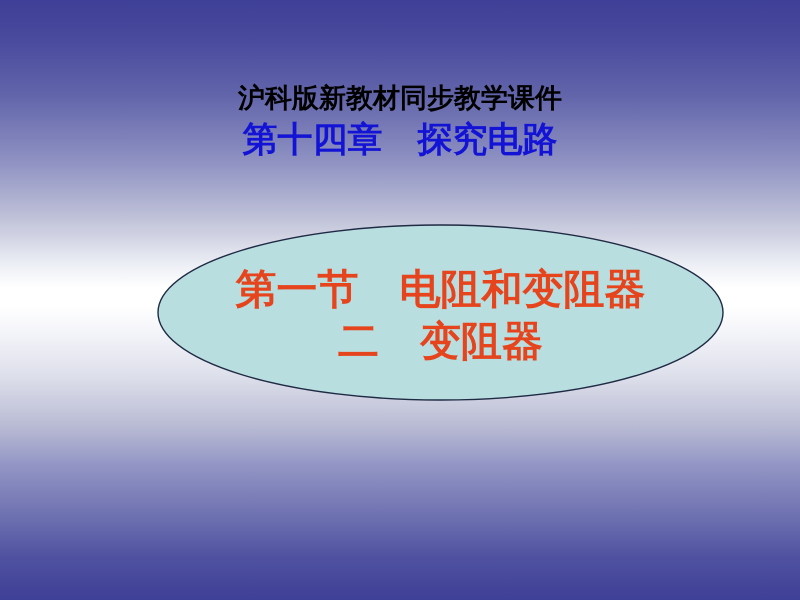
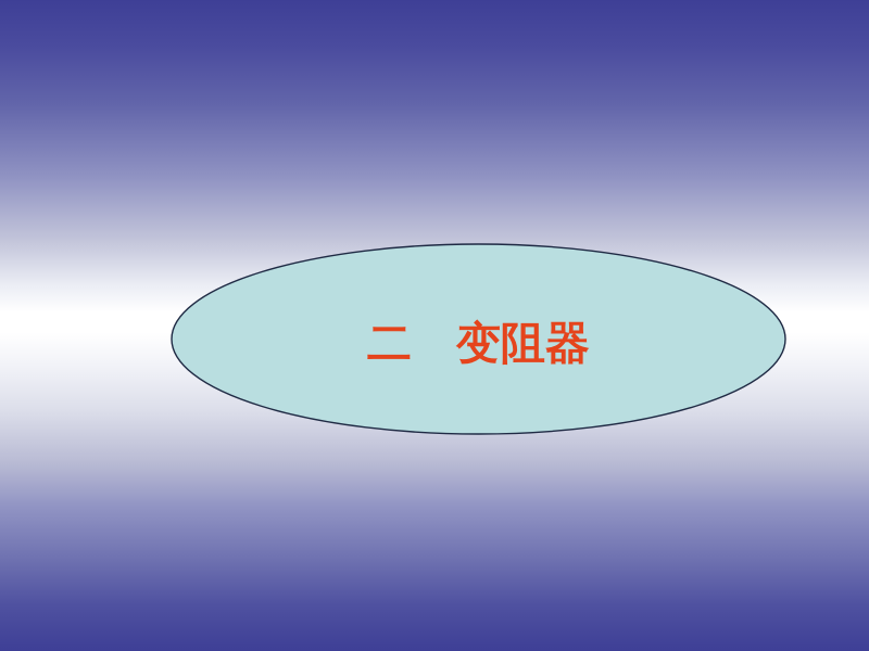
- 沪科版新教材同步教学课件
- 第十四章 探究电路
- 第一节 电阻和变阻器
  二 变阻器
